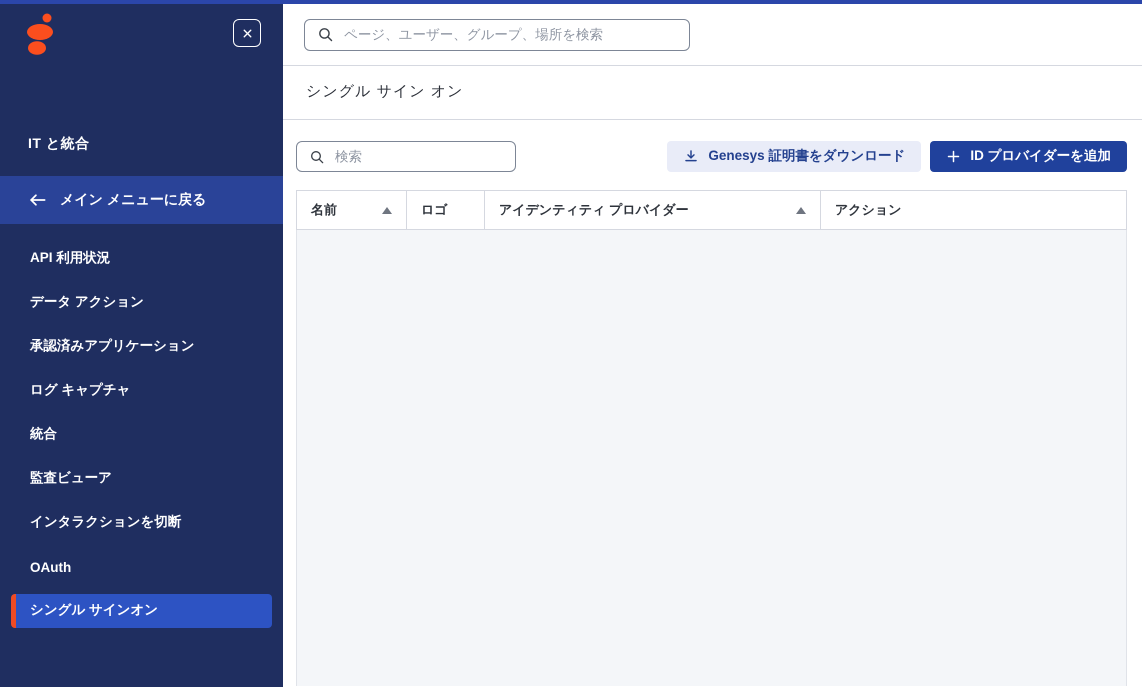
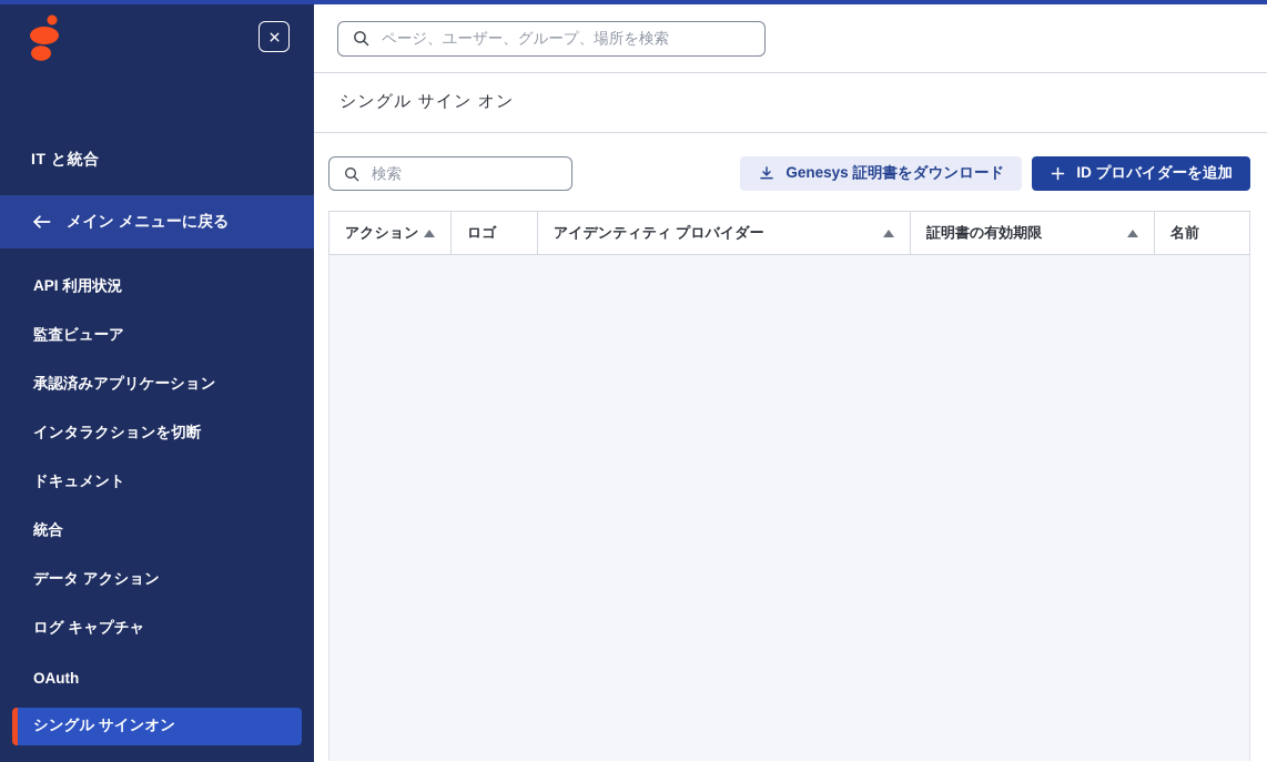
  IT と統合
  メイン メニューに戻る
  API 利用状況
- データ アクション
+ 監査ビューア
  承認済みアプリケーション
- ログ キャプチャ
+ インタラクションを切断
+ ドキュメント
  統合
- 監査ビューア
+ データ アクション
- インタラクションを切断
+ ログ キャプチャ
  OAuth
  シングル サインオン
  ページ、ユーザー、グループ、場所を検索
  シングル サイン オン
  検索
  Genesys 証明書をダウンロード
  ID プロバイダーを追加
- 名前
+ アクション
  ロゴ
  アイデンティティ プロバイダー
+ 証明書の有効期限
- アクション
+ 名前
